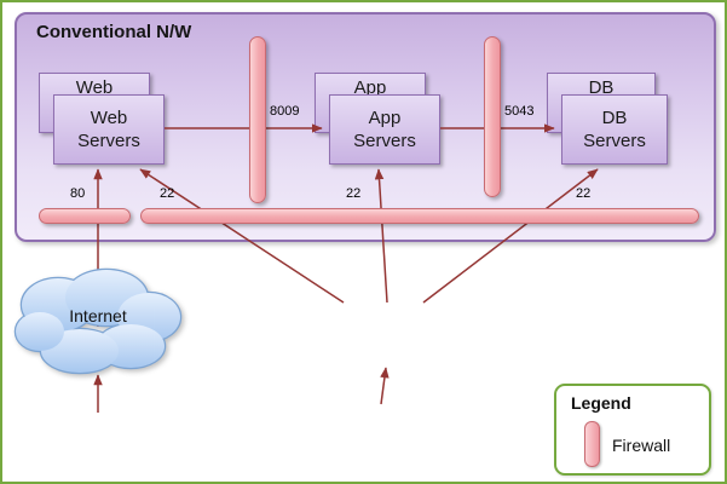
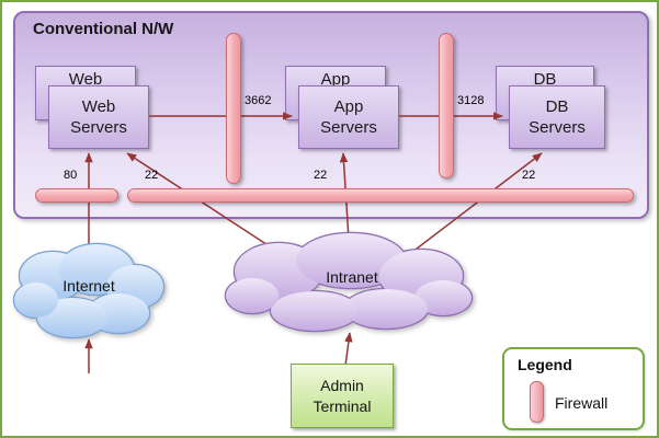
  Conventional N/W
  Web
  Web
  Servers
  App
  App
  Servers
  DB
  DB
  Servers
- 8009
+ 3662
- 5043
+ 3128
  80
  22
  22
  22
  Internet
+ Intranet
+ Admin
+ Terminal
  Legend
  Firewall
